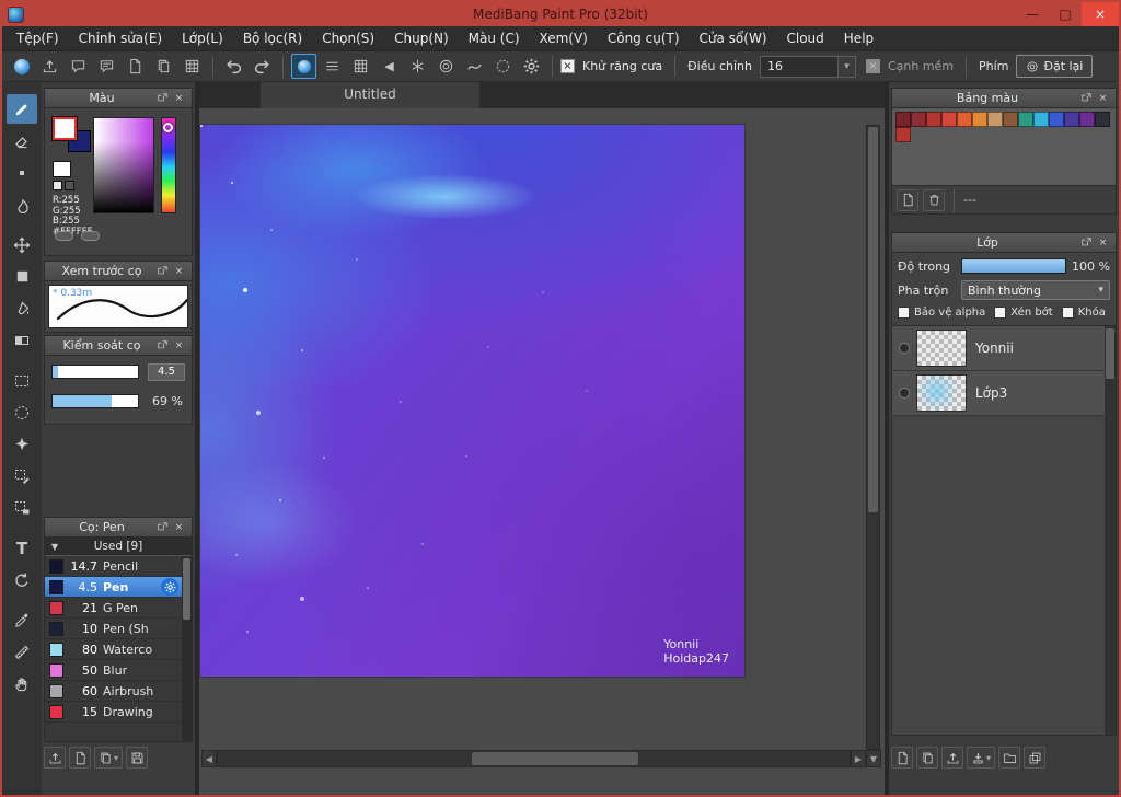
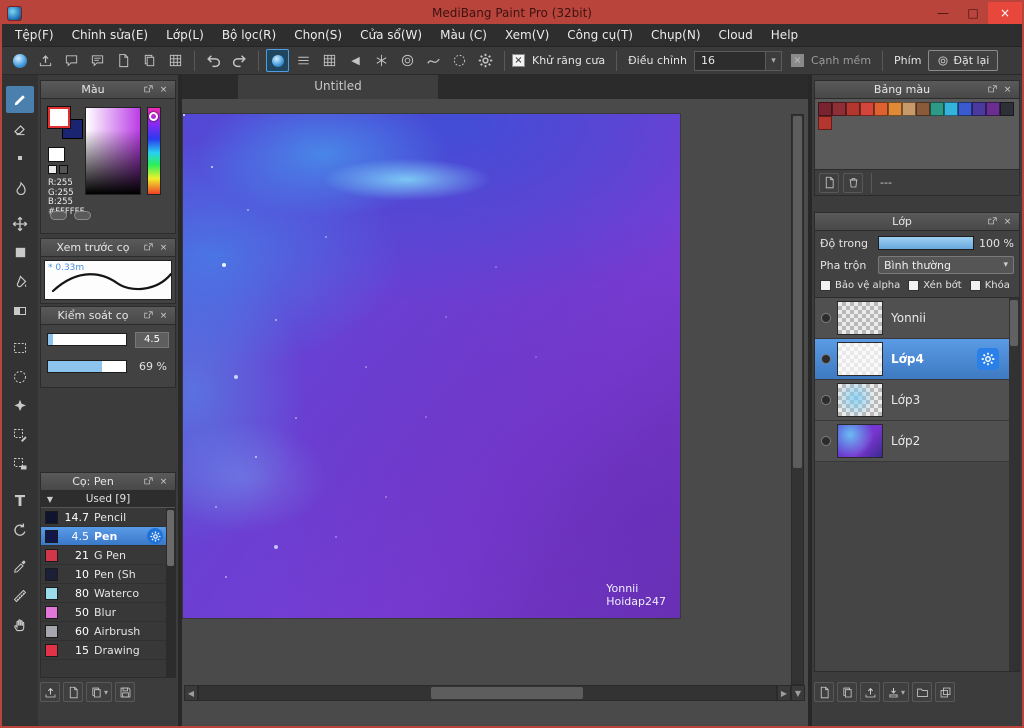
  MediBang Paint Pro (32bit)
  —
  □
  ×
  Tệp(F)
  Chỉnh sửa(E)
  Lớp(L)
  Bộ lọc(R)
  Chọn(S)
- Chụp(N)
+ Cửa sổ(W)
  Màu (C)
  Xem(V)
  Công cụ(T)
- Cửa sổ(W)
+ Chụp(N)
  Cloud
  Help
  ◀
  ×
  Khử răng cưa
  Điều chỉnh
  16
  ▾
  ×
  Cạnh mềm
  Phím
  Đặt lại
  T
  Màu
  ×
  R:255
  G:255
  B:255
  Xem trước cọ
  ×
  * 0.33m
  Kiểm soát cọ
  ×
  4.5
  69 %
  Cọ: Pen
  ×
  ▼
  Used [9]
  14.7
  Pencil
  4.5
  Pen
  21
  G Pen
  10
  Pen (Sh
  80
  Waterco
  50
  Blur
  60
  Airbrush
  15
  Drawing
  ▾
  Untitled
  Yonnii
  Hoidap247
  ◀
  ▶
  ▼
  Bảng màu
  ×
  ---
  Lớp
  ×
  Độ trong
  100 %
  Pha trộn
  Bình thường
  ▾
  Bảo vệ alpha
  Xén bớt
  Khóa
  Yonnii
+ Lớp4
  Lớp3
+ Lớp2
  ▾
